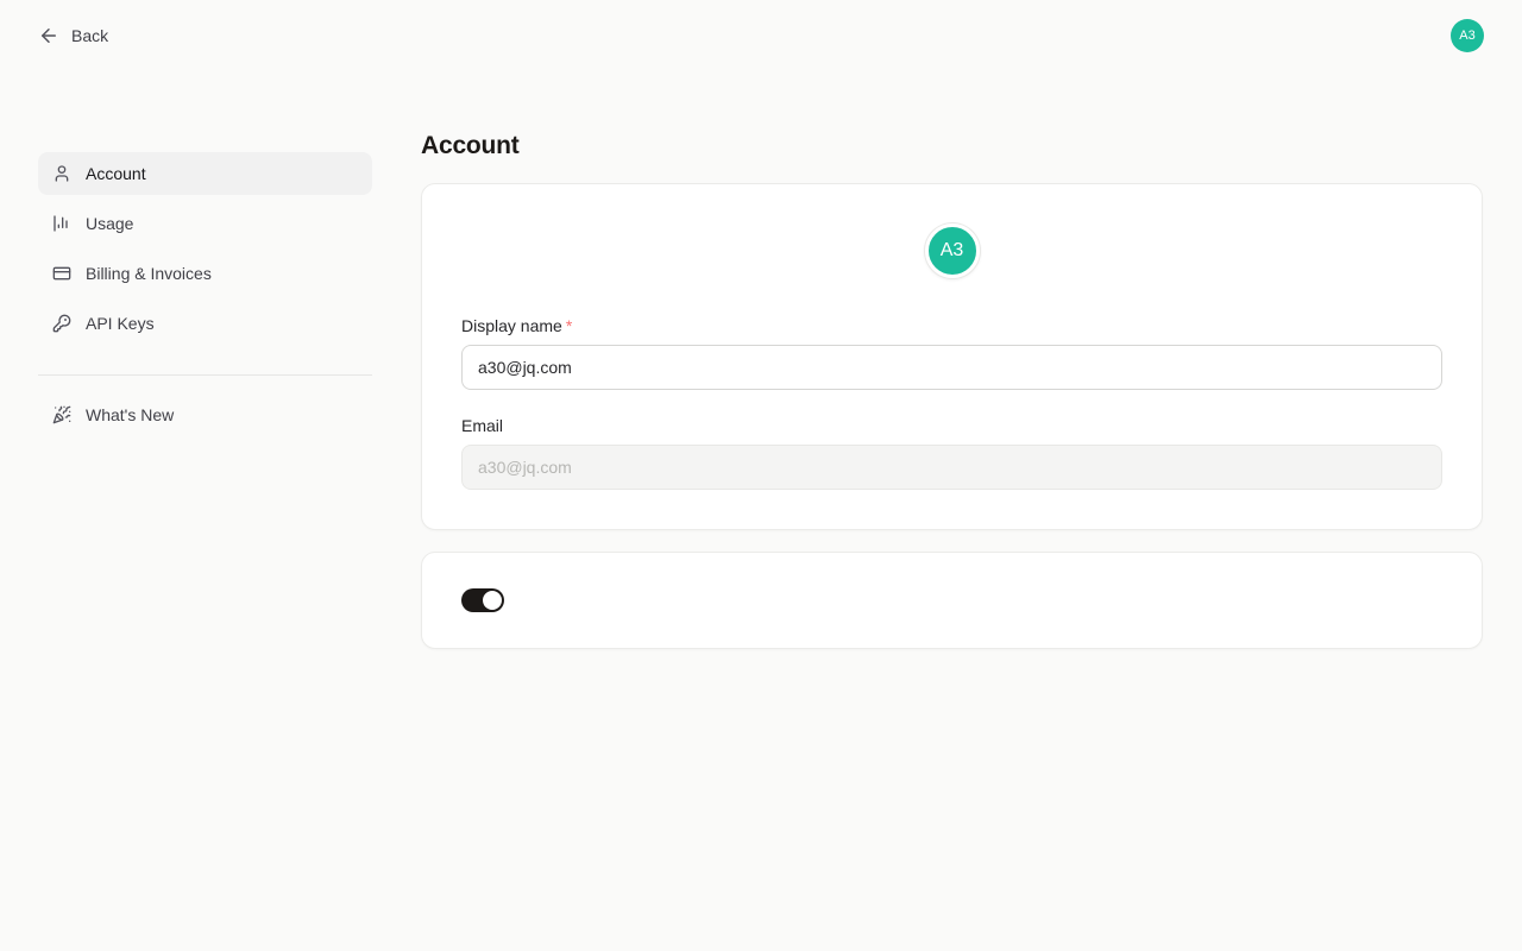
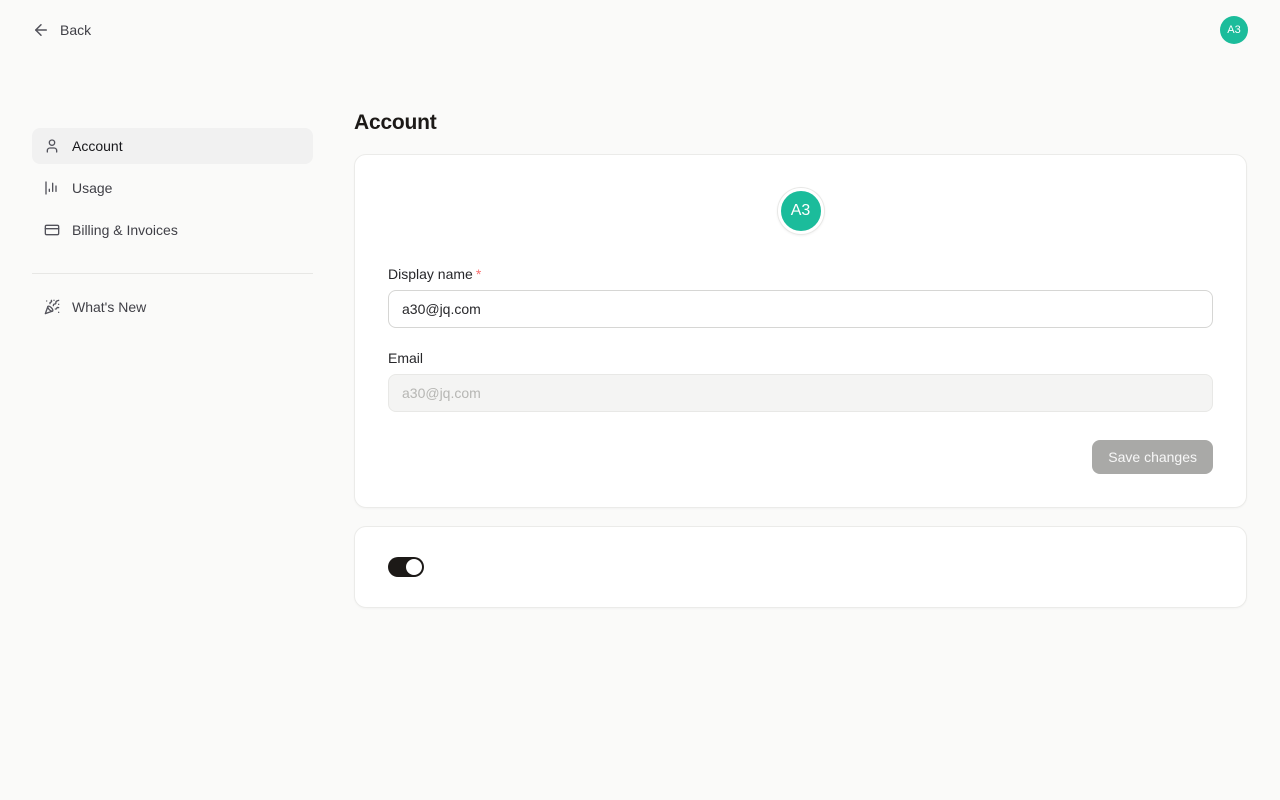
  Back
  A3
  Account
  Usage
  Billing & Invoices
- API Keys
  What's New
  Account
  A3
  Display name *
  a30@jq.com
  Email
  a30@jq.com
+ Save changes
